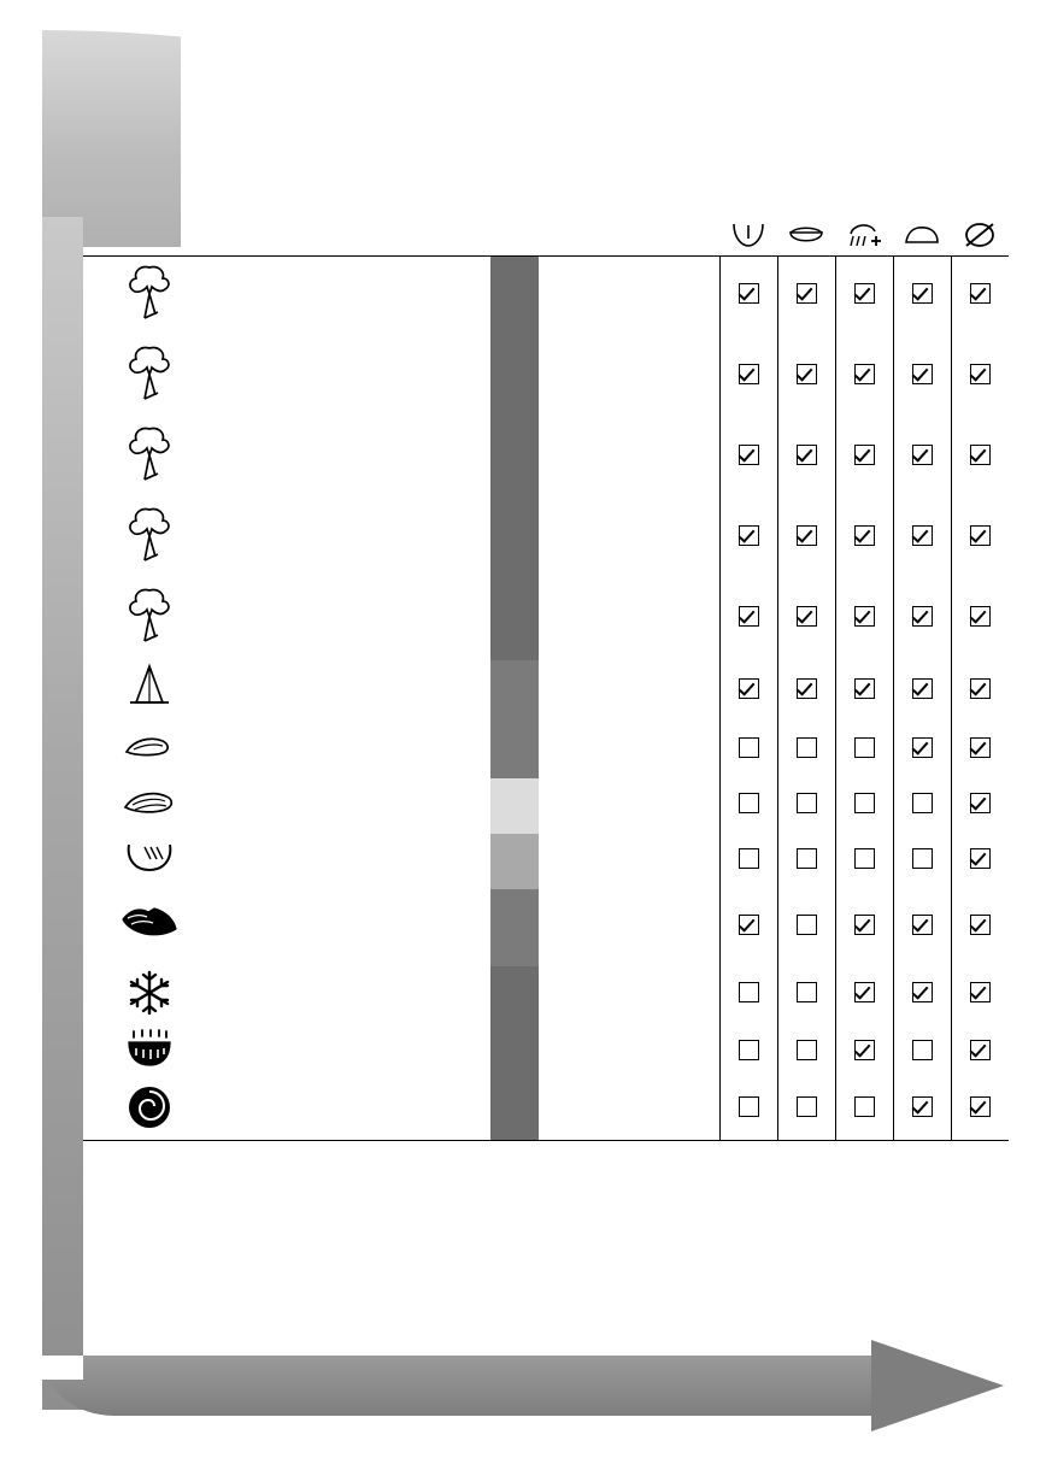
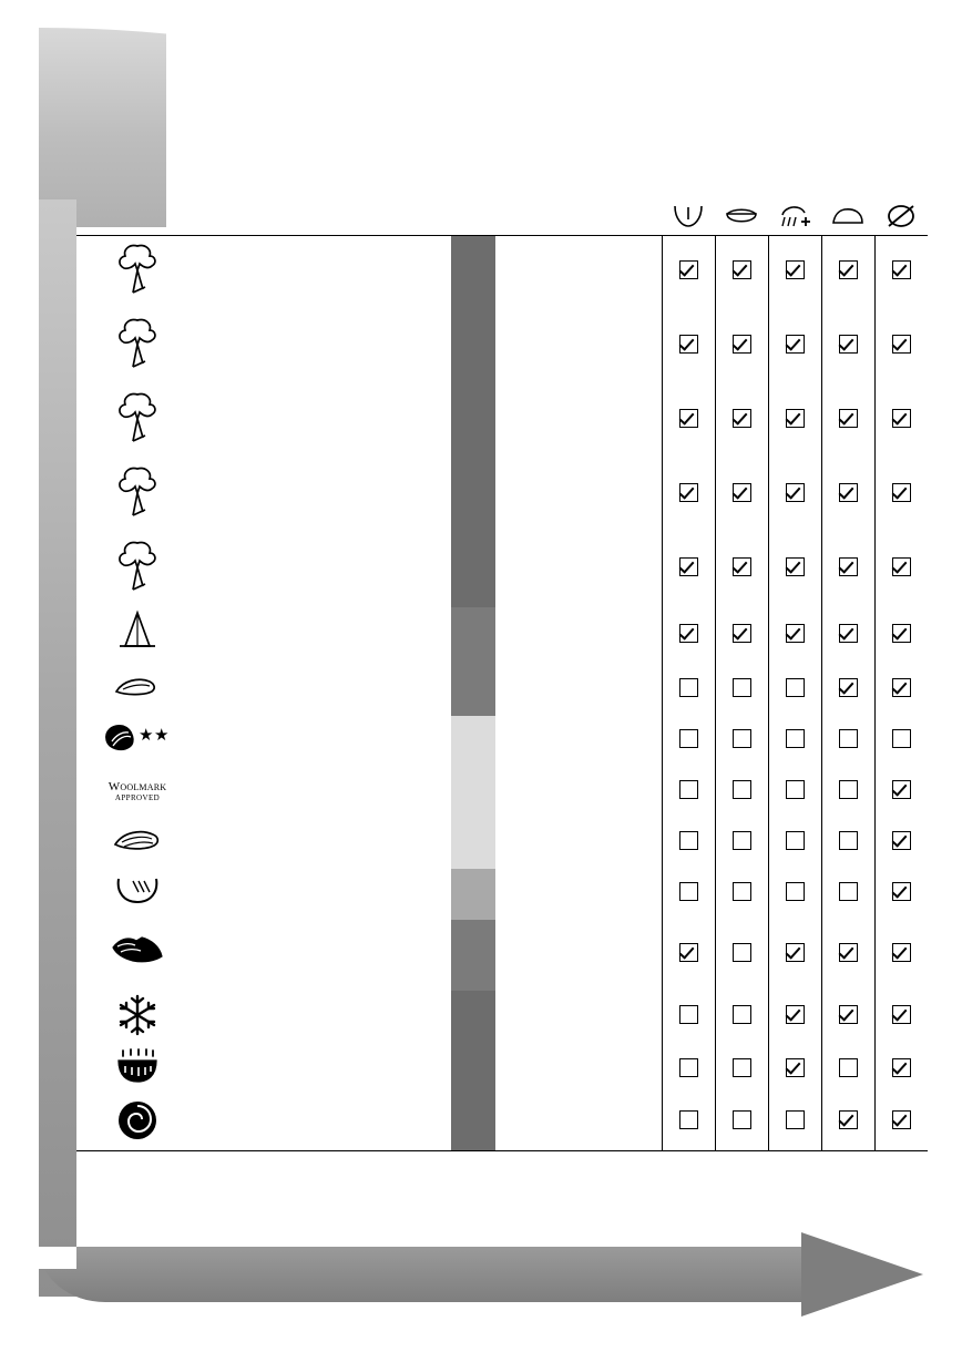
+ ★ ★
+ WOOLMARK APPROVED
